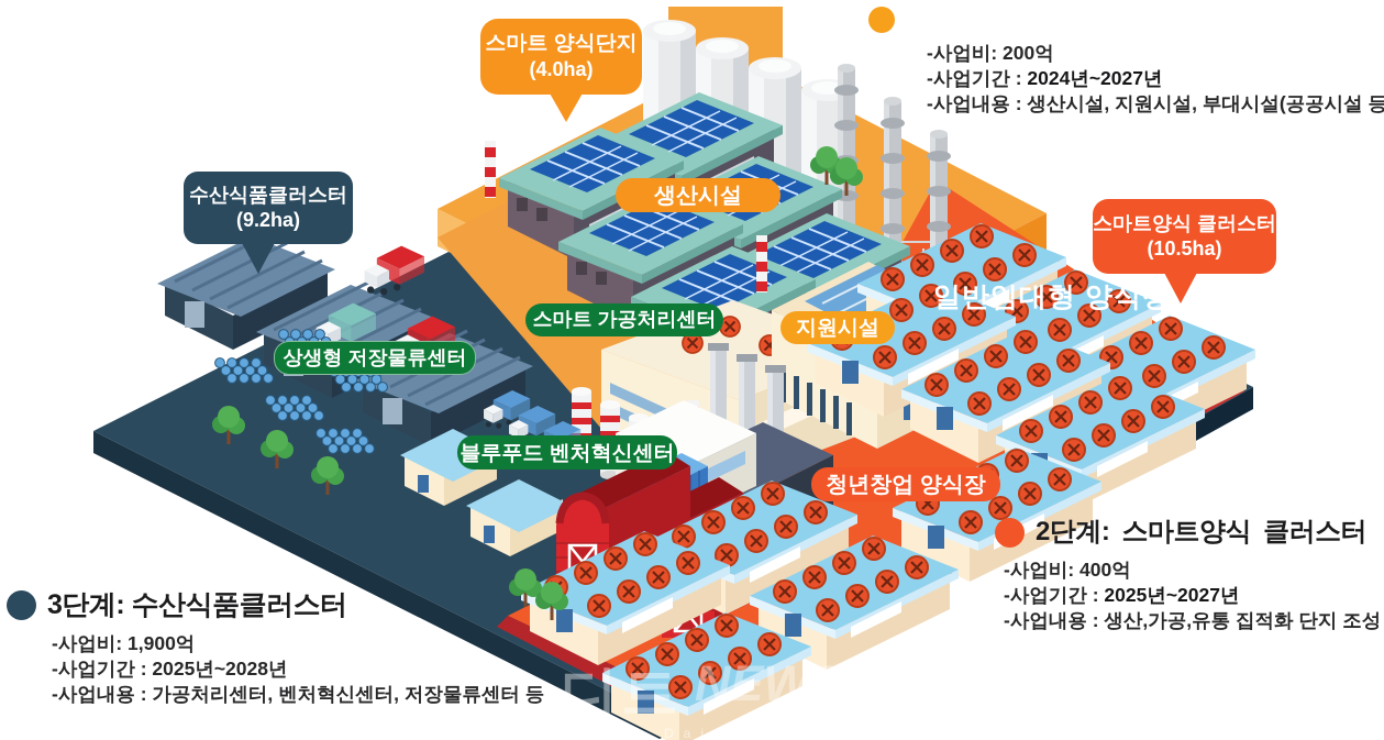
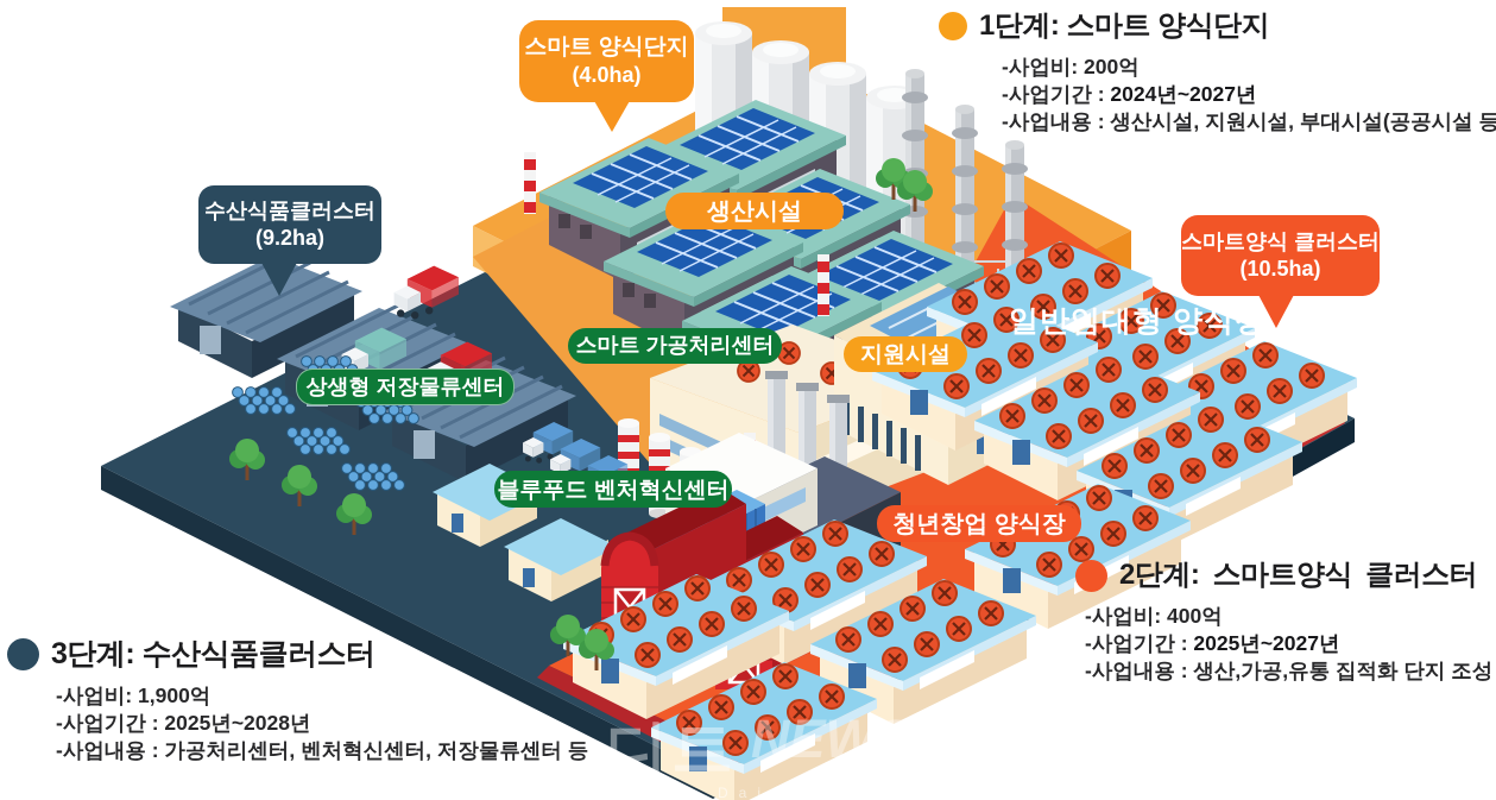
  스마트 양식단지
  (4.0ha)
  수산식품클러스터
  (9.2ha)
  스마트양식 클러스터
  (10.5ha)
  생산시설
  스마트 가공처리센터
  상생형 저장물류센터
  지원시설
  일반임대형 양식장
  블루푸드 벤처혁신센터
  청년창업 양식장
+ 1단계: 스마트 양식단지
  -사업비: 200억
  -사업기간 : 2024년~2027년
  -사업내용 : 생산시설, 지원시설, 부대시설(공공시설 등
  2단계: 스마트양식 클러스터
  -사업비: 400억
  -사업기간 : 2025년~2027년
  -사업내용 : 생산,가공,유통 집적화 단지 조성
  3단계: 수산식품클러스터
  -사업비: 1,900억
  -사업기간 : 2025년~2028년
  -사업내용 : 가공처리센터, 벤처혁신센터, 저장물류센터 등
  디트
  NEWS
  Dai
